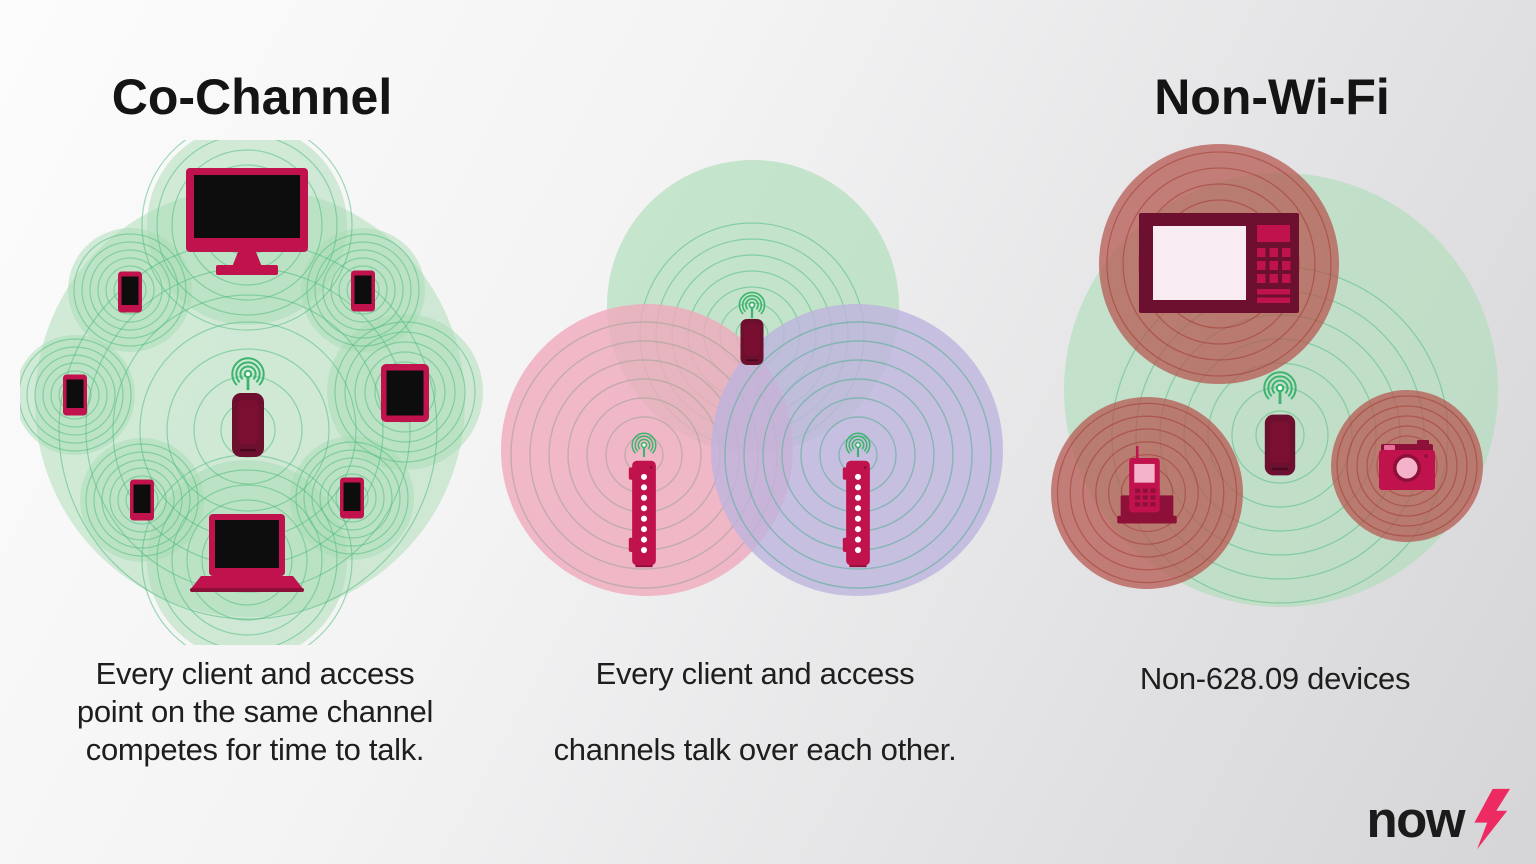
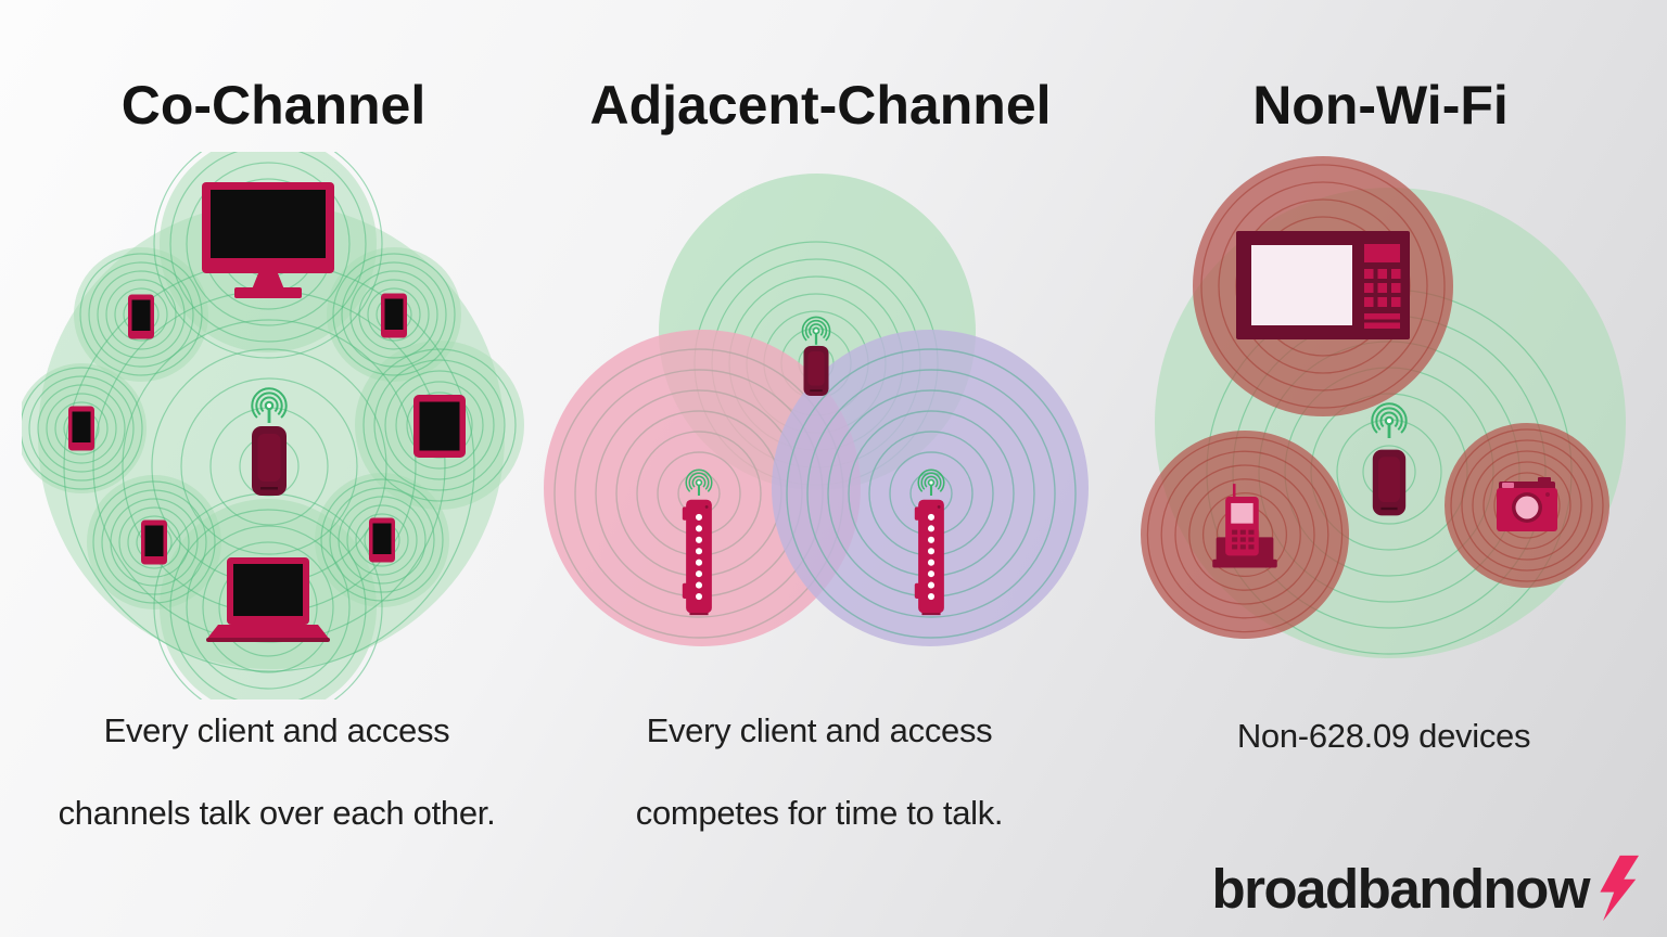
  Co-Channel
+ Adjacent-Channel
  Non-Wi-Fi
  Every client and access
- point on the same channel
- competes for time to talk.
+ channels talk over each other.
  Every client and access
- channels talk over each other.
+ competes for time to talk.
  Non-628.09 devices
+ broadband
  now
